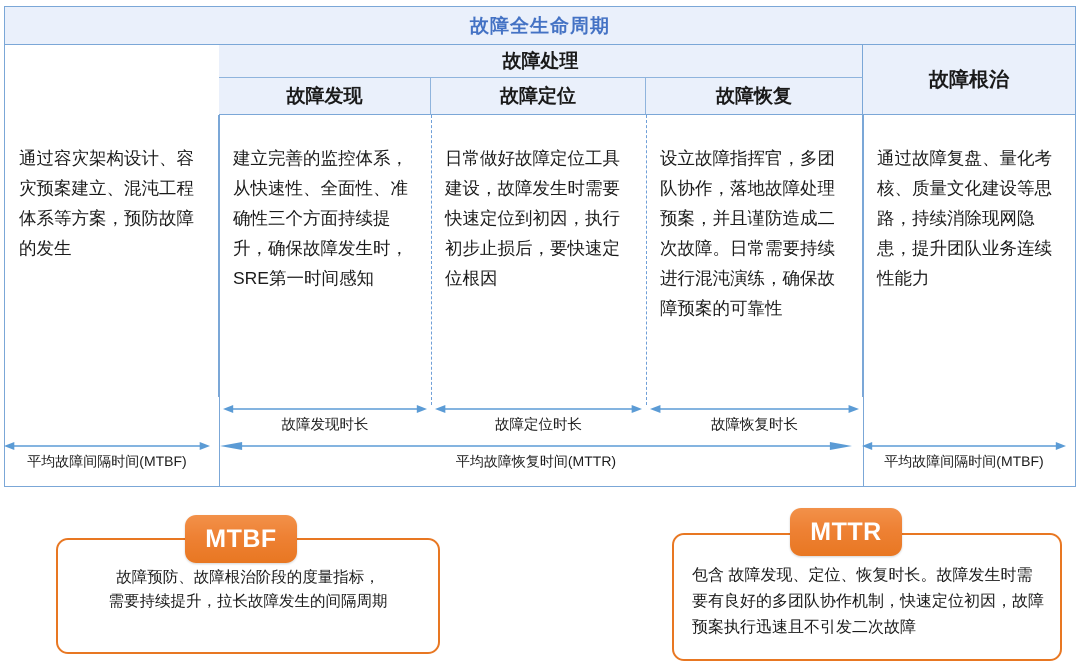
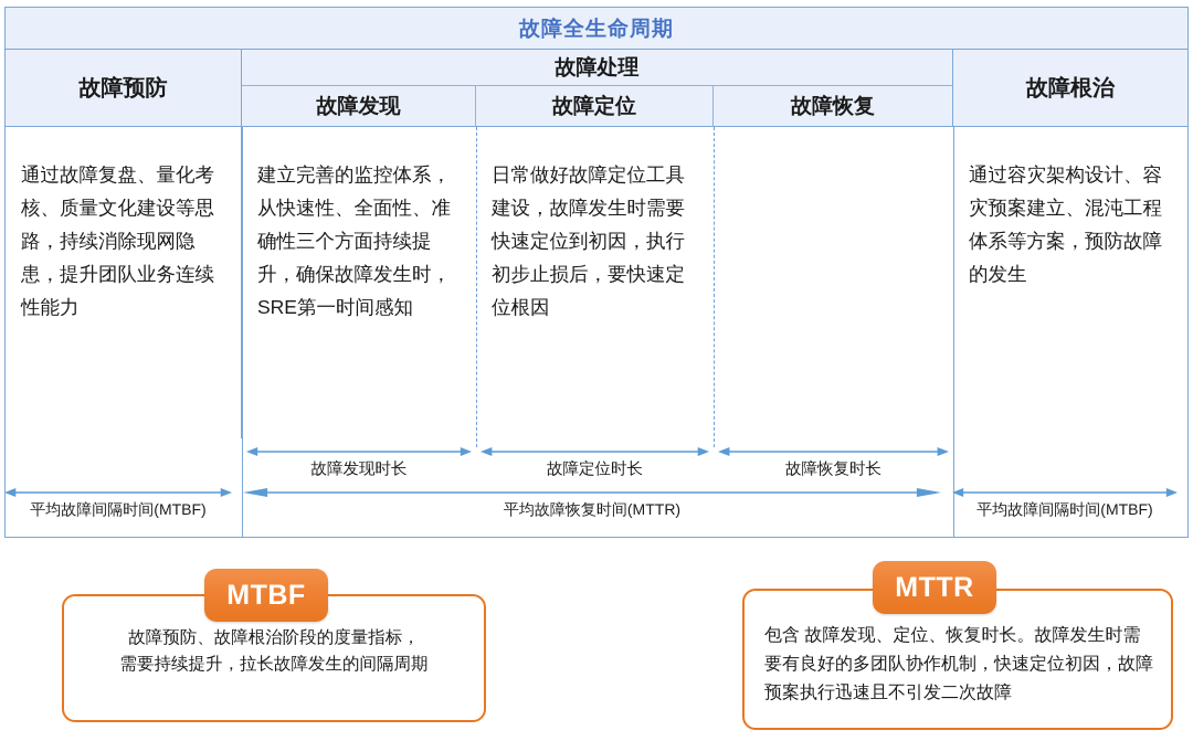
  故障全生命周期
+ 故障预防
  故障处理
  故障发现
  故障定位
  故障恢复
  故障根治
- 通过容灾架构设计、容灾预案建立、混沌工程体系等方案，预防故障的发生
+ 通过故障复盘、量化考核、质量文化建设等思路，持续消除现网隐患，提升团队业务连续性能力
  建立完善的监控体系，从快速性、全面性、准确性三个方面持续提升，确保故障发生时，SRE第一时间感知
  日常做好故障定位工具建设，故障发生时需要快速定位到初因，执行初步止损后，要快速定位根因
- 设立故障指挥官，多团队协作，落地故障处理预案，并且谨防造成二次故障。日常需要持续进行混沌演练，确保故障预案的可靠性
- 通过故障复盘、量化考核、质量文化建设等思路，持续消除现网隐患，提升团队业务连续性能力
+ 通过容灾架构设计、容灾预案建立、混沌工程体系等方案，预防故障的发生
  故障发现时长
  故障定位时长
  故障恢复时长
  平均故障间隔时间(MTBF)
  平均故障恢复时间(MTTR)
  平均故障间隔时间(MTBF)
  故障预防、故障根治阶段的度量指标，
  需要持续提升，拉长故障发生的间隔周期
  MTBF
  包含 故障发现、定位、恢复时长。故障发生时需要有良好的多团队协作机制，快速定位初因，故障预案执行迅速且不引发二次故障
  MTTR
